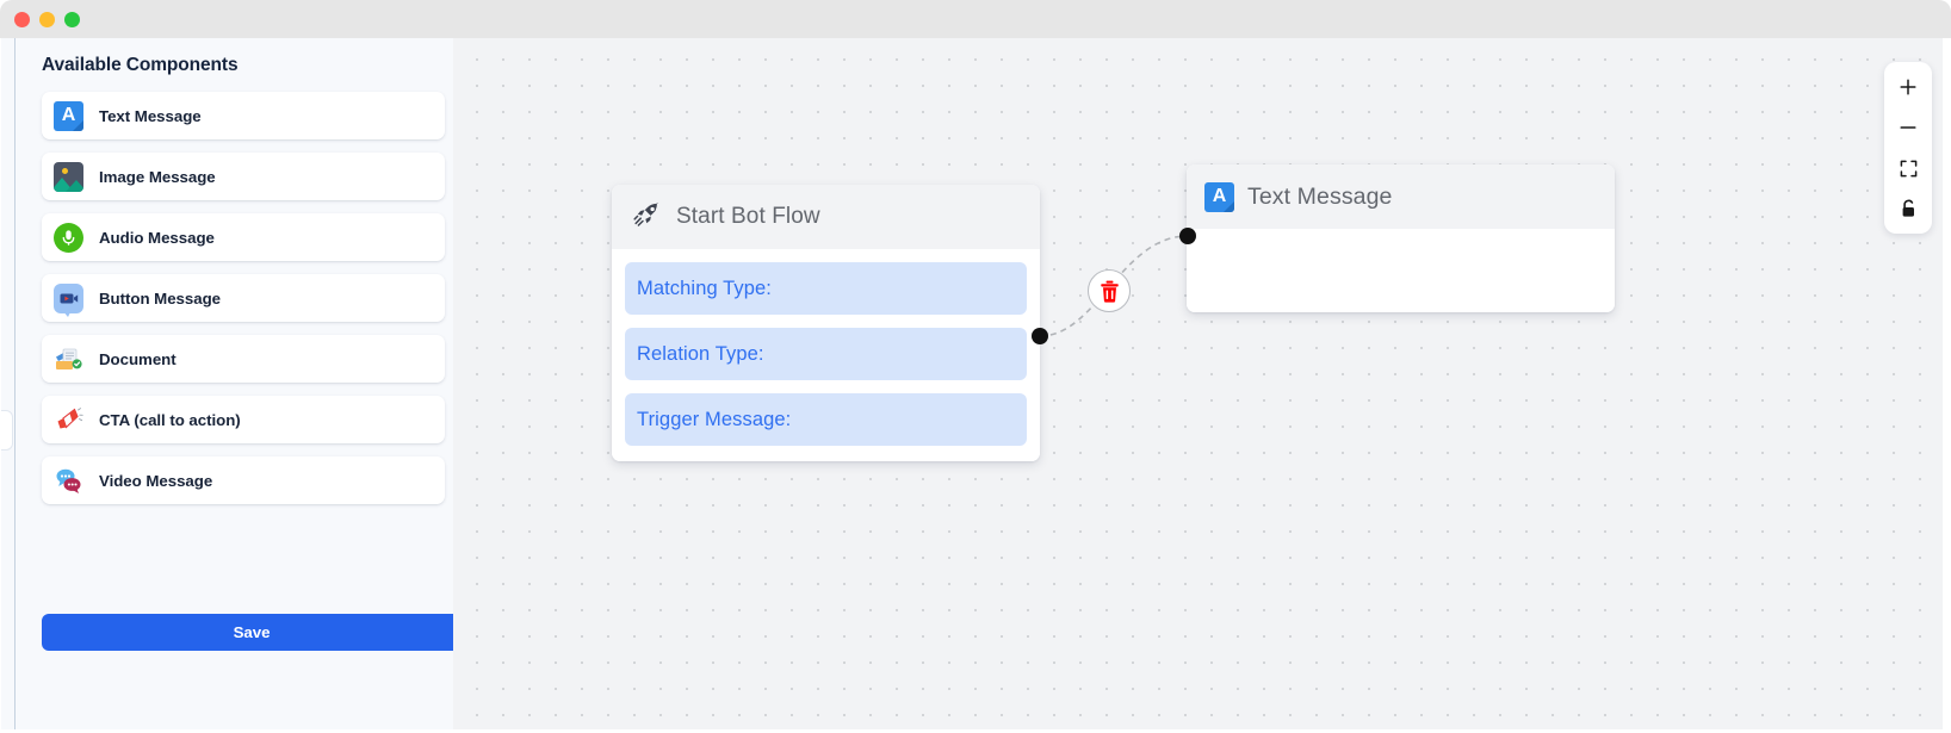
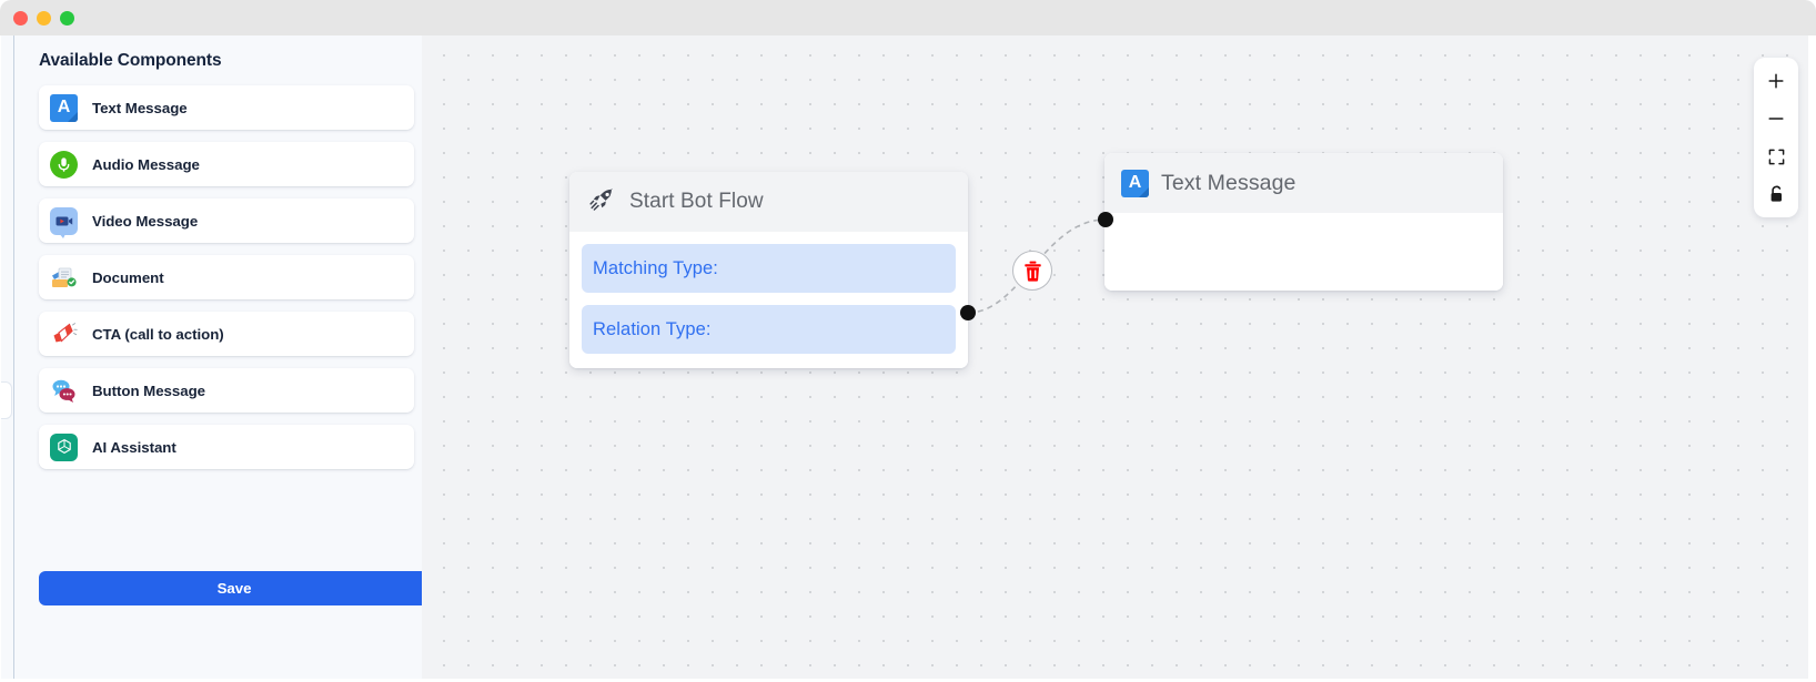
  Available Components
  Text Message
- Image Message
  Audio Message
- Button Message
+ Video Message
  Document
  CTA (call to action)
- Video Message
+ Button Message
+ AI Assistant
  Save
  Start Bot Flow
  Matching Type:
  Relation Type:
- Trigger Message:
  Text Message
